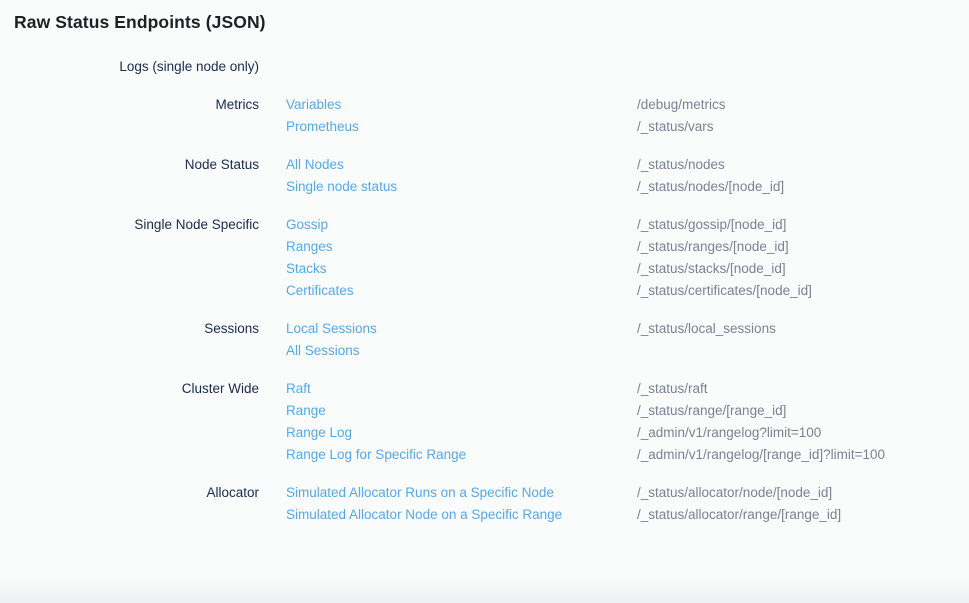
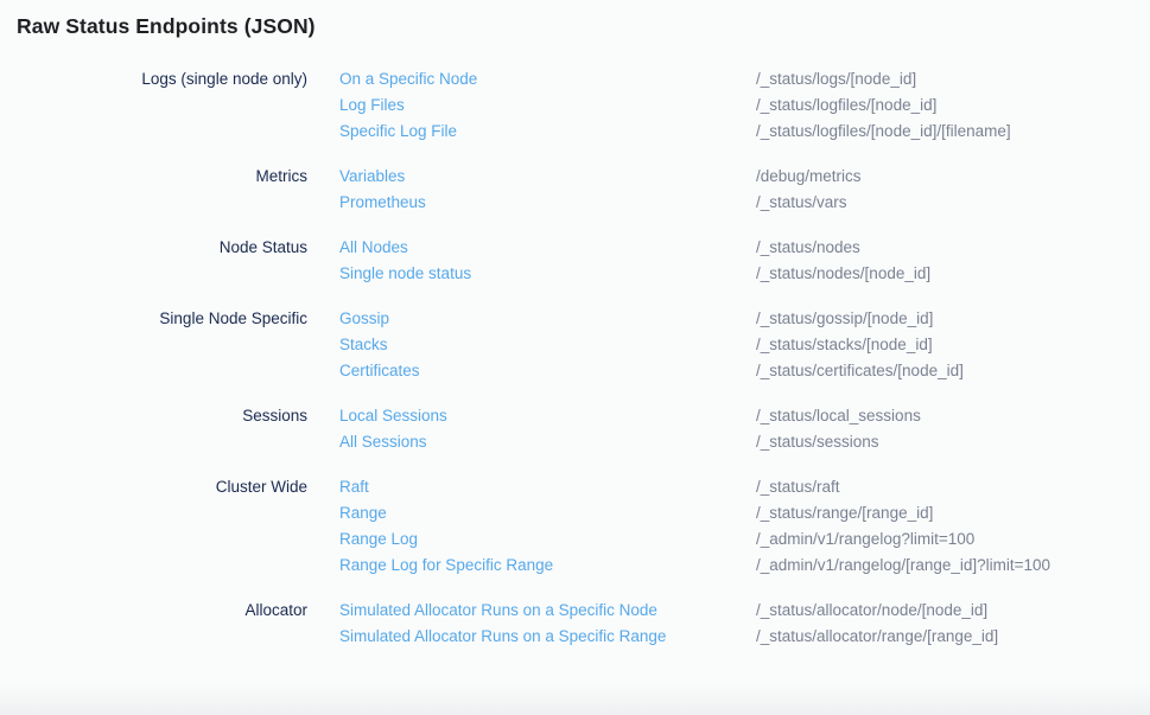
  Raw Status Endpoints (JSON)
  Logs (single node only)
+ On a Specific Node
+ /_status/logs/[node_id]
+ Log Files
+ /_status/logfiles/[node_id]
+ Specific Log File
+ /_status/logfiles/[node_id]/[filename]
  Metrics
  Variables
  /debug/metrics
  Prometheus
  /_status/vars
  Node Status
  All Nodes
  /_status/nodes
  Single node status
  /_status/nodes/[node_id]
  Single Node Specific
  Gossip
  /_status/gossip/[node_id]
- Ranges
- /_status/ranges/[node_id]
  Stacks
  /_status/stacks/[node_id]
  Certificates
  /_status/certificates/[node_id]
  Sessions
  Local Sessions
  /_status/local_sessions
  All Sessions
+ /_status/sessions
  Cluster Wide
  Raft
  /_status/raft
  Range
  /_status/range/[range_id]
  Range Log
  /_admin/v1/rangelog?limit=100
  Range Log for Specific Range
  /_admin/v1/rangelog/[range_id]?limit=100
  Allocator
  Simulated Allocator Runs on a Specific Node
  /_status/allocator/node/[node_id]
- Simulated Allocator Node on a Specific Range
+ Simulated Allocator Runs on a Specific Range
  /_status/allocator/range/[range_id]
